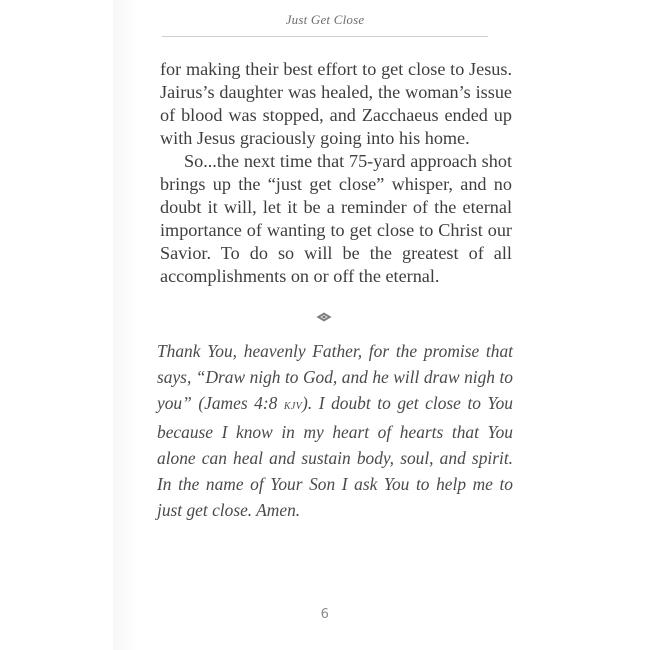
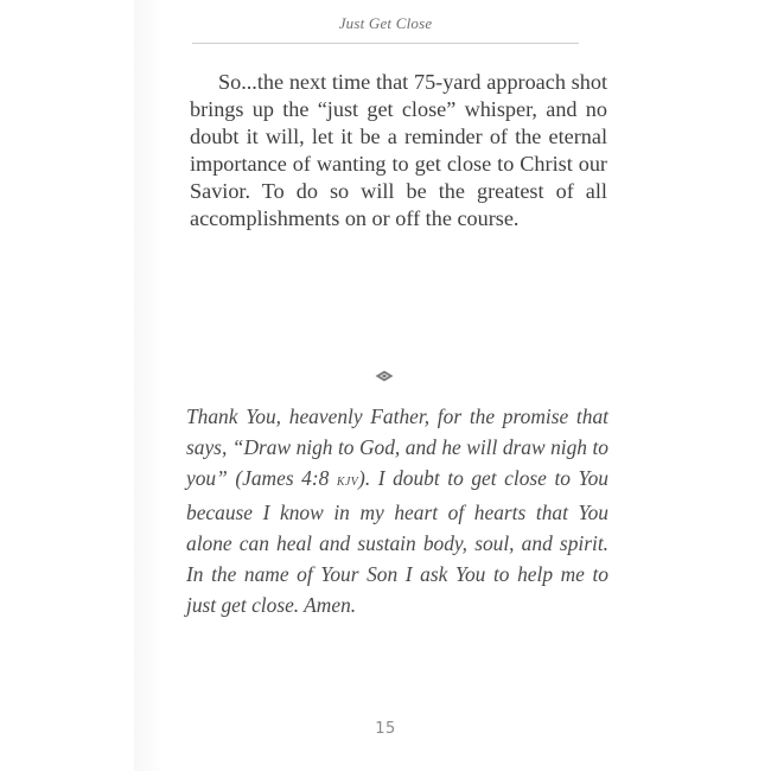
  Just Get Close
- for making their best effort to get close to Jesus. Jairus’s daughter was healed, the woman’s issue of blood was stopped, and Zacchaeus ended up with Jesus graciously going into his home.
- So...the next time that 75-yard approach shot brings up the “just get close” whisper, and no doubt it will, let it be a reminder of the eternal importance of wanting to get close to Christ our Savior. To do so will be the greatest of all accomplishments on or off the eternal.
+ So...the next time that 75-yard approach shot brings up the “just get close” whisper, and no doubt it will, let it be a reminder of the eternal importance of wanting to get close to Christ our Savior. To do so will be the greatest of all accomplishments on or off the course.
  Thank You, heavenly Father, for the promise that says, “Draw nigh to God, and he will draw nigh to you” (James 4:8 kjv). I doubt to get close to You because I know in my heart of hearts that You alone can heal and sustain body, soul, and spirit. In the name of Your Son I ask You to help me to just get close. Amen.
- 6
+ 15
